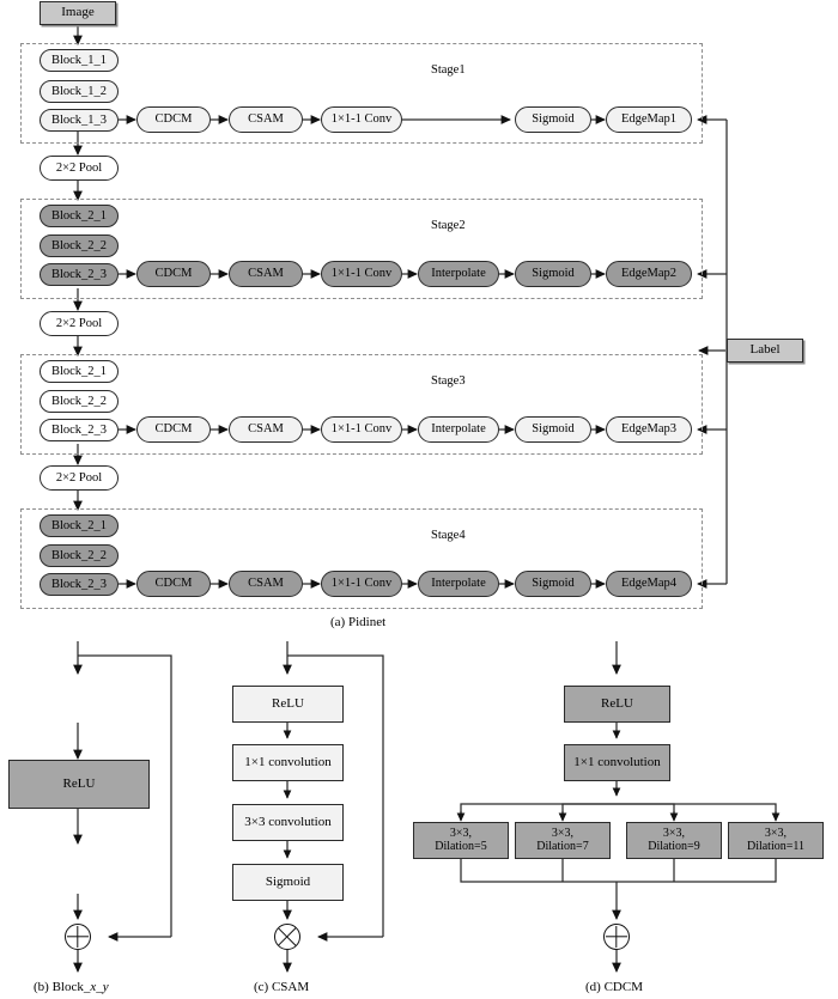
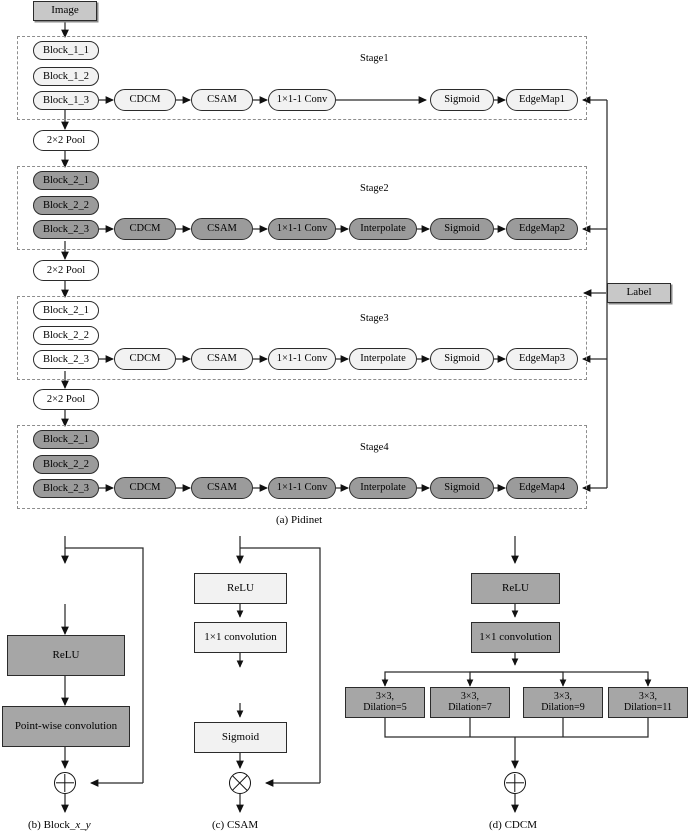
  Image
  Stage1
  Block_1_1
  Block_1_2
  Block_1_3
  CDCM
  CSAM
  1×1-1 Conv
  Sigmoid
  EdgeMap1
  2×2 Pool
  Stage2
  Block_2_1
  Block_2_2
  Block_2_3
  CDCM
  CSAM
  1×1-1 Conv
  Interpolate
  Sigmoid
  EdgeMap2
  2×2 Pool
  Label
  Stage3
  Block_2_1
  Block_2_2
  Block_2_3
  CDCM
  CSAM
  1×1-1 Conv
  Interpolate
  Sigmoid
  EdgeMap3
  2×2 Pool
  Stage4
  Block_2_1
  Block_2_2
  Block_2_3
  CDCM
  CSAM
  1×1-1 Conv
  Interpolate
  Sigmoid
  EdgeMap4
  (a) Pidinet
  ReLU
+ Point-wise convolution
  (b) Block_x_y
  ReLU
  1×1 convolution
- 3×3 convolution
  Sigmoid
  (c) CSAM
  ReLU
  1×1 convolution
  3×3,
  Dilation=5
  3×3,
  Dilation=7
  3×3,
  Dilation=9
  3×3,
  Dilation=11
  (d) CDCM
